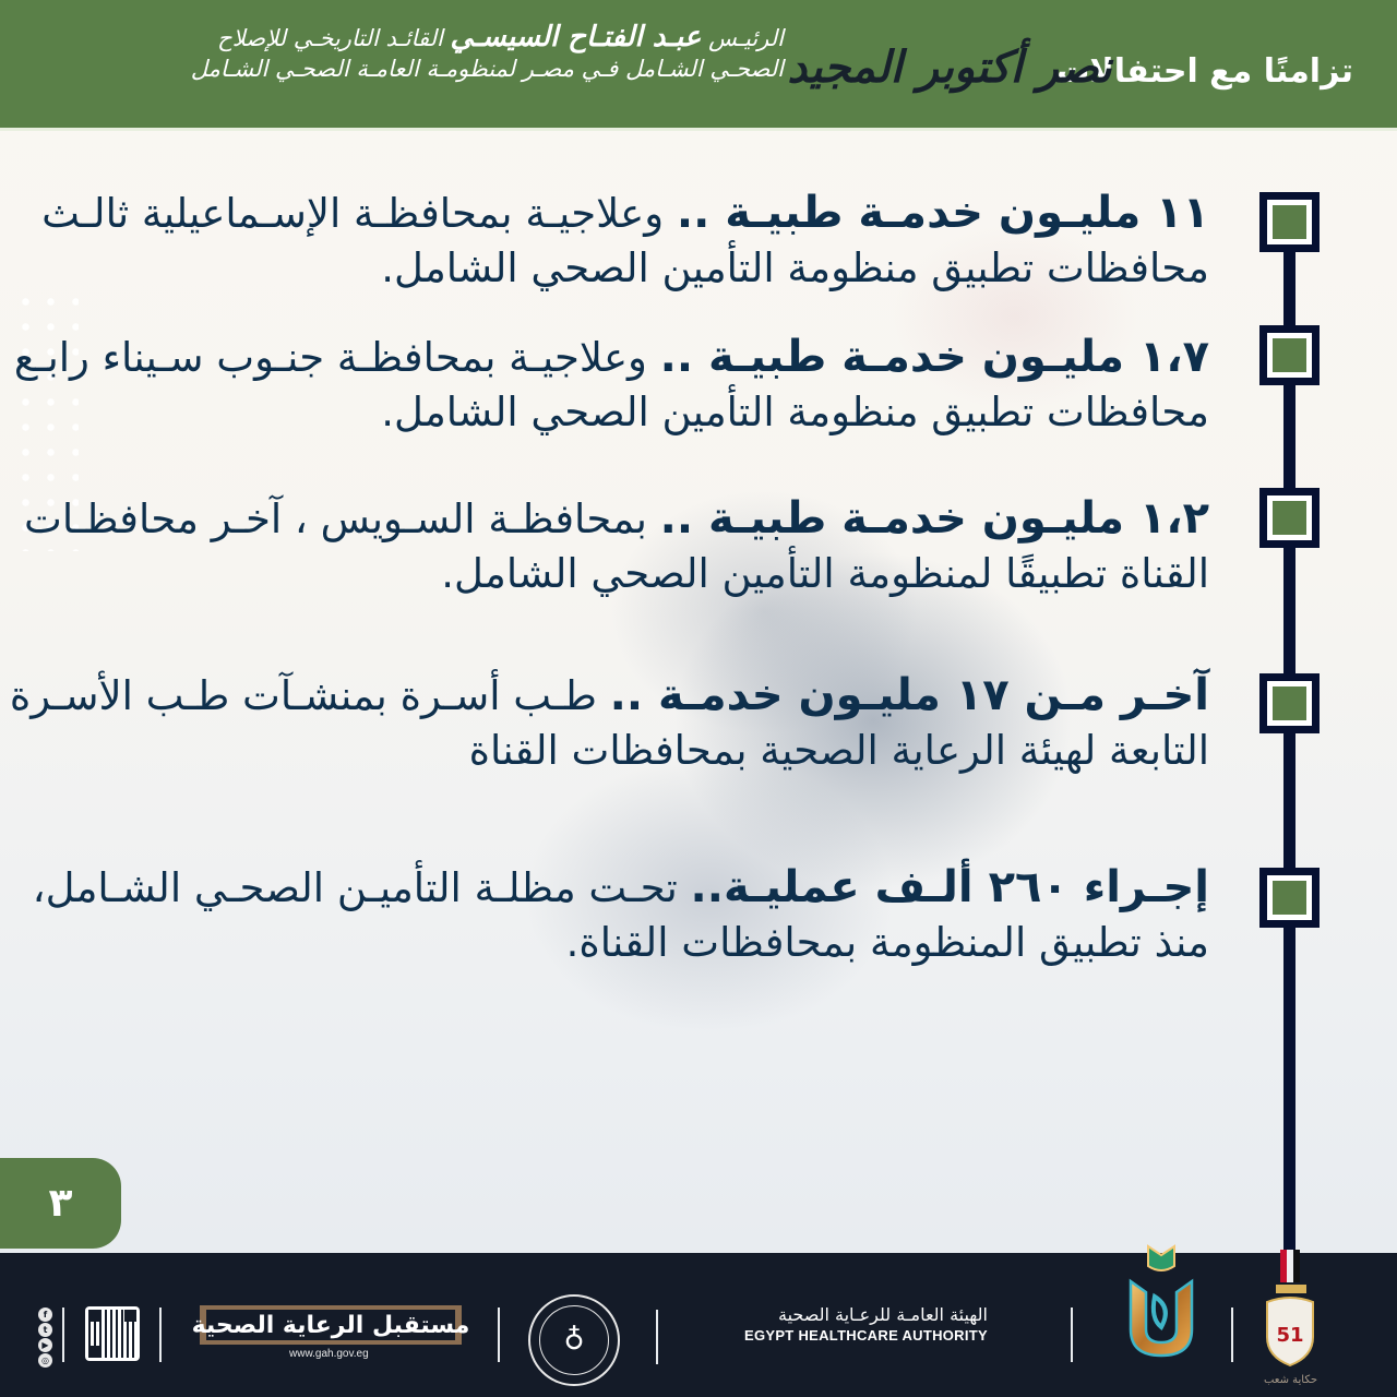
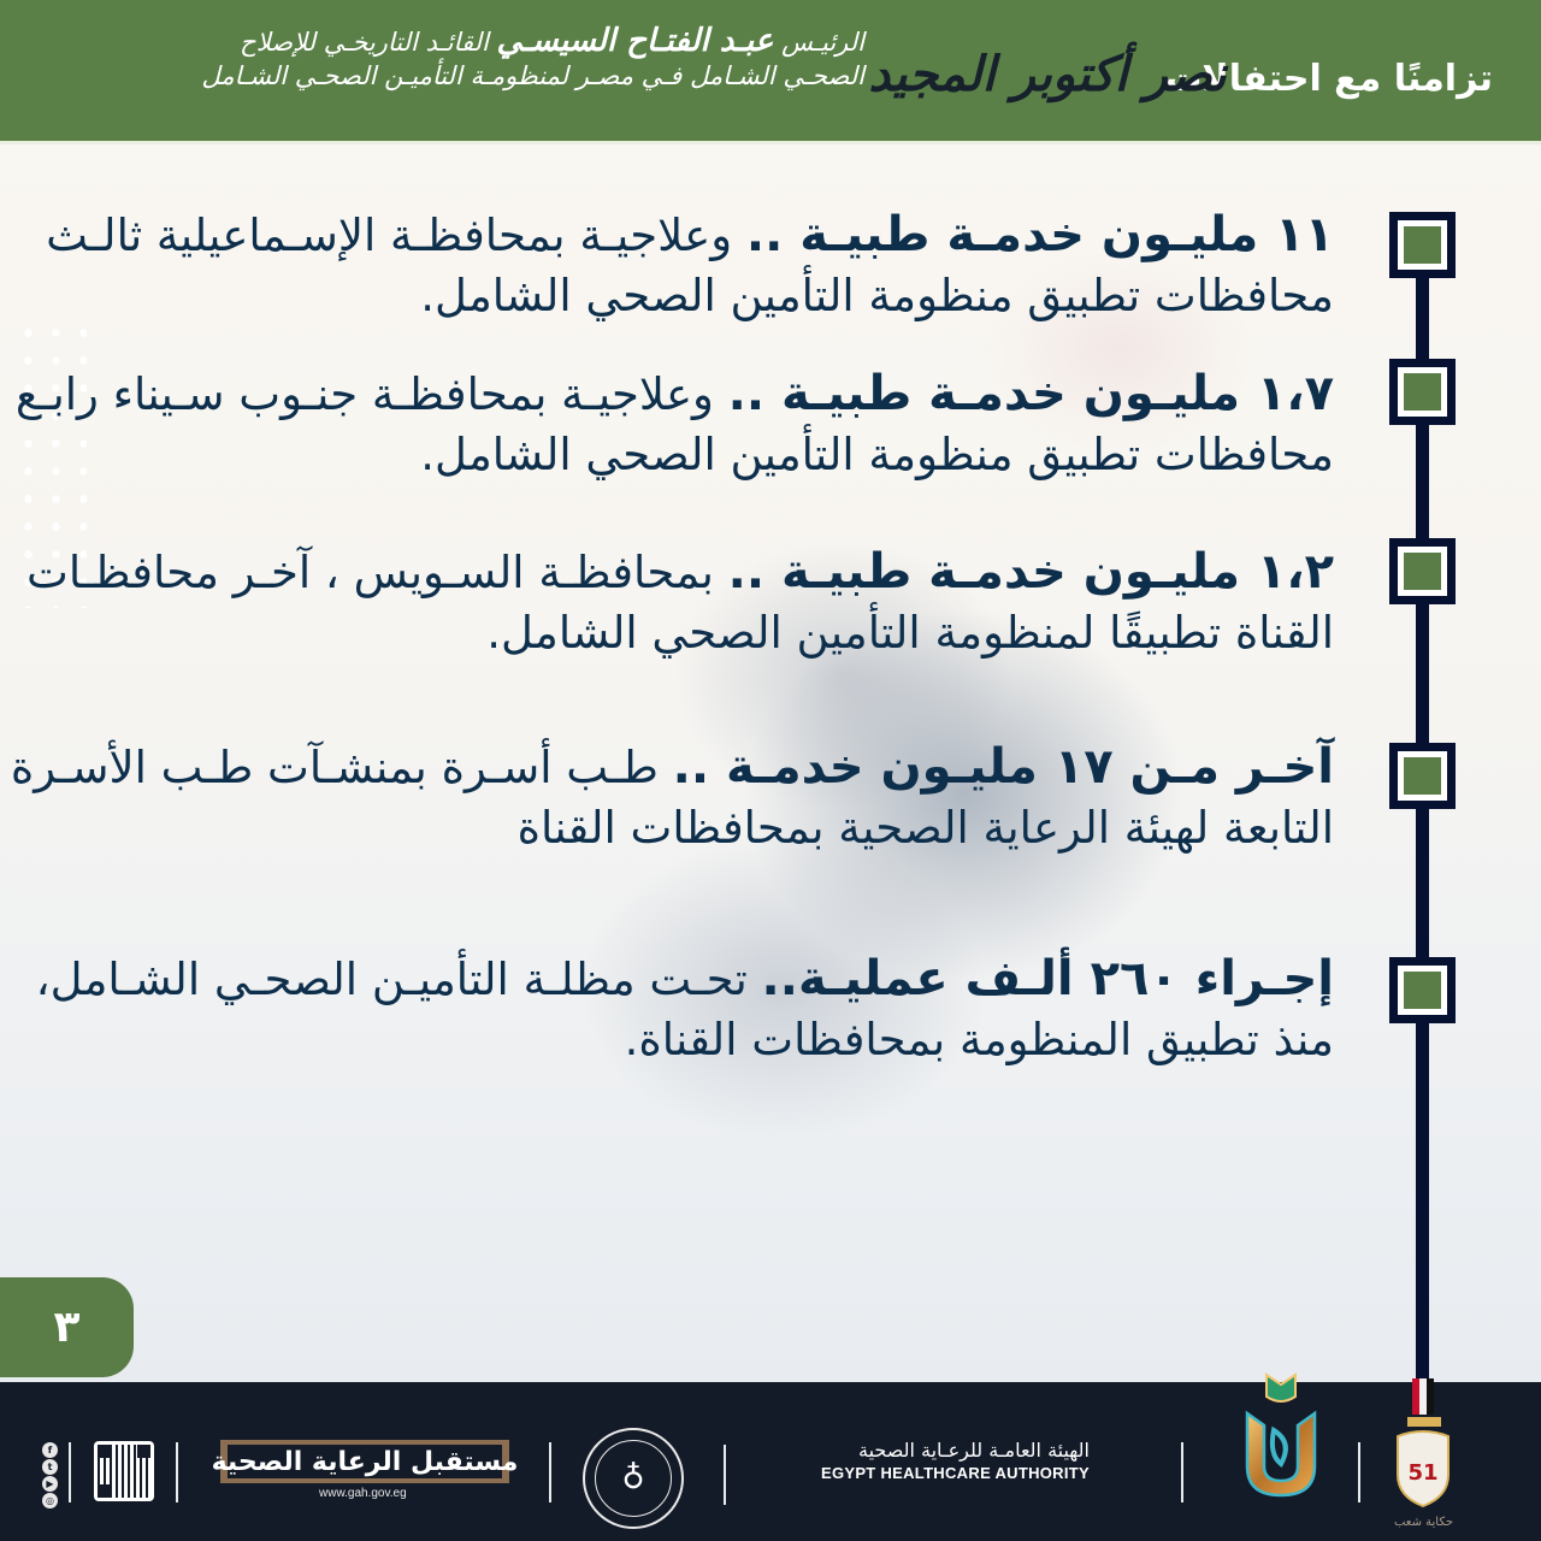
  تزامنًا مع احتفالات
  نصر أكتوبر المجيد
  الرئيـس عبـد الفتـاح السيسـي القائـد التاريخـي للإصلاح
- الصحـي الشـامل فـي مصـر لمنظومـة العامـة الصحـي الشـامل
+ الصحـي الشـامل فـي مصـر لمنظومـة التأميـن الصحـي الشـامل
  ١١ مليـون خدمـة طبيـة .. وعلاجيـة بمحافظـة الإسـماعيلية ثالـث
  محافظات تطبيق منظومة التأمين الصحي الشامل.
  ١،٧ مليـون خدمـة طبيـة .. وعلاجيـة بمحافظـة جنـوب سـيناء رابـع
  محافظات تطبيق منظومة التأمين الصحي الشامل.
  ١،٢ مليـون خدمـة طبيـة .. بمحافظـة السـويس ، آخـر محافظـات
  القناة تطبيقًا لمنظومة التأمين الصحي الشامل.
  آخـر مـن ١٧ مليـون خدمـة .. طـب أسـرة بمنشـآت طـب الأسـرة
  التابعة لهيئة الرعاية الصحية بمحافظات القناة
  إجـراء ٢٦٠ ألـف عمليـة.. تحـت مظلـة التأميـن الصحـي الشـامل،
  منذ تطبيق المنظومة بمحافظات القناة.
  ٣
  f
  t
  ▶
  ◎
  مستقبل الرعاية الصحية
  www.gah.gov.eg
  ♁
  الهيئة العامـة للرعـاية الصحية
  EGYPT HEALTHCARE AUTHORITY
  51
  حكاية شعب
